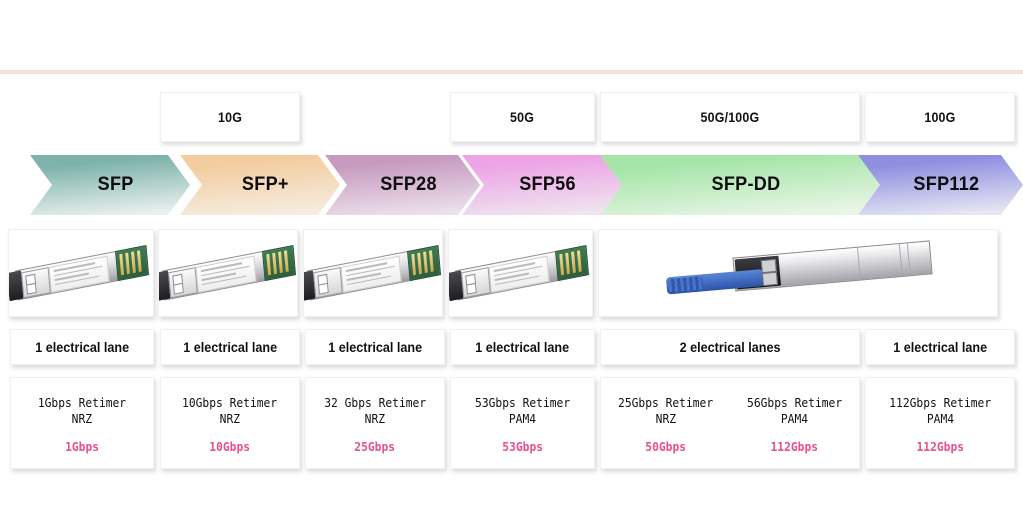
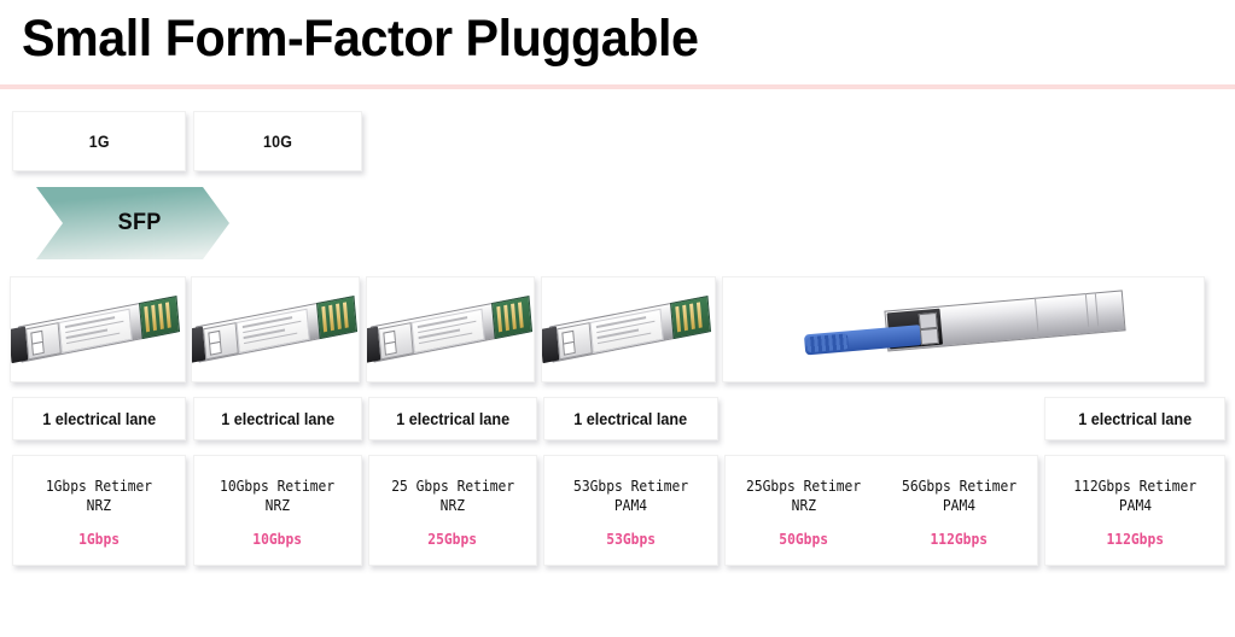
+ Small Form-Factor Pluggable
+ 1G
  10G
- 50G
- 50G/100G
- 100G
  SFP
- SFP+
- SFP28
- SFP56
- SFP-DD
- SFP112
  1 electrical lane
  1 electrical lane
  1 electrical lane
  1 electrical lane
- 2 electrical lanes
  1 electrical lane
  1Gbps Retimer
  NRZ
  1Gbps
  10Gbps Retimer
  NRZ
  10Gbps
- 32 Gbps Retimer
+ 25 Gbps Retimer
  NRZ
  25Gbps
  53Gbps Retimer
  PAM4
  53Gbps
  25Gbps Retimer
  NRZ
  50Gbps
  56Gbps Retimer
  PAM4
  112Gbps
  112Gbps Retimer
  PAM4
  112Gbps
